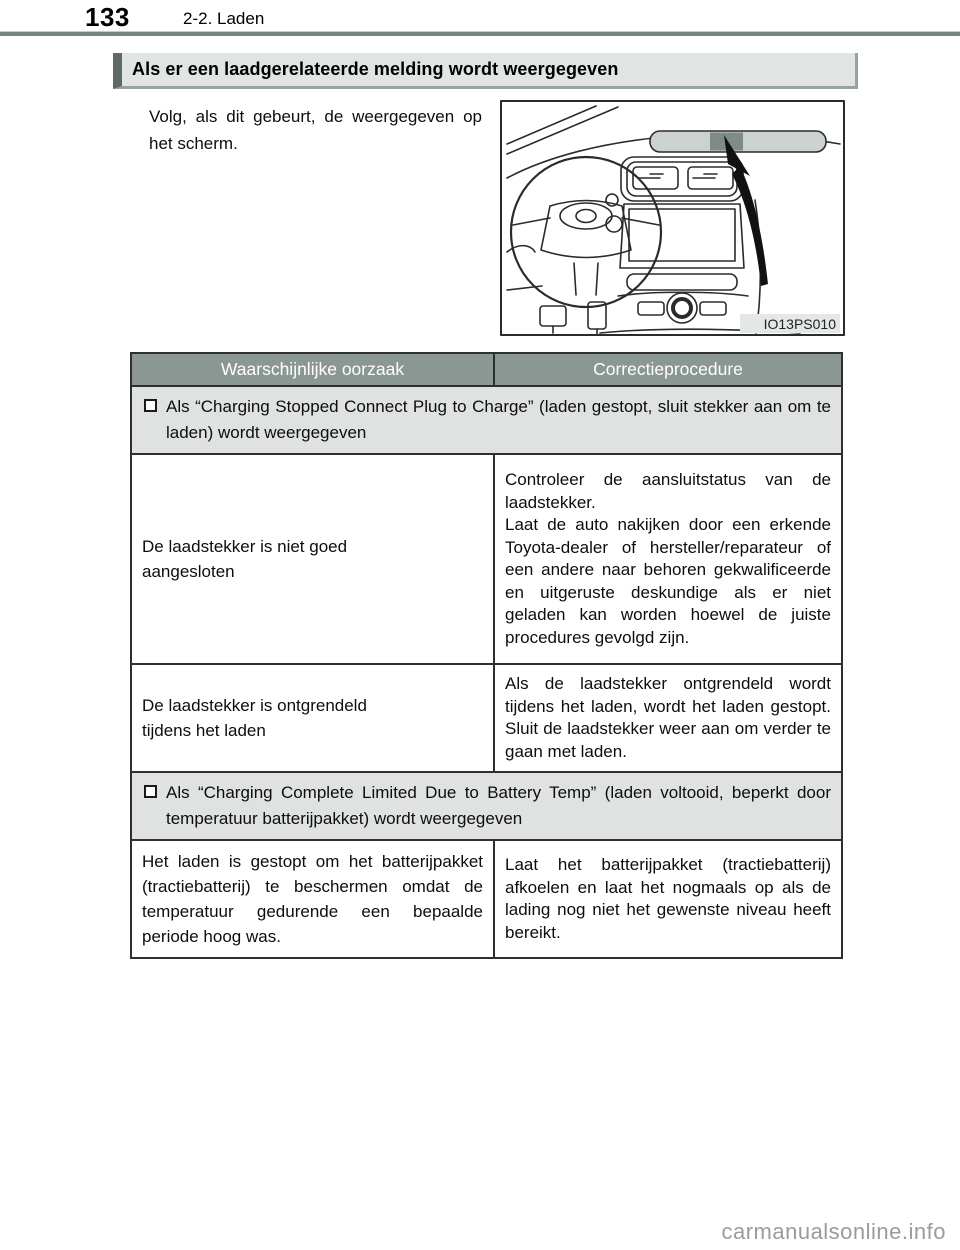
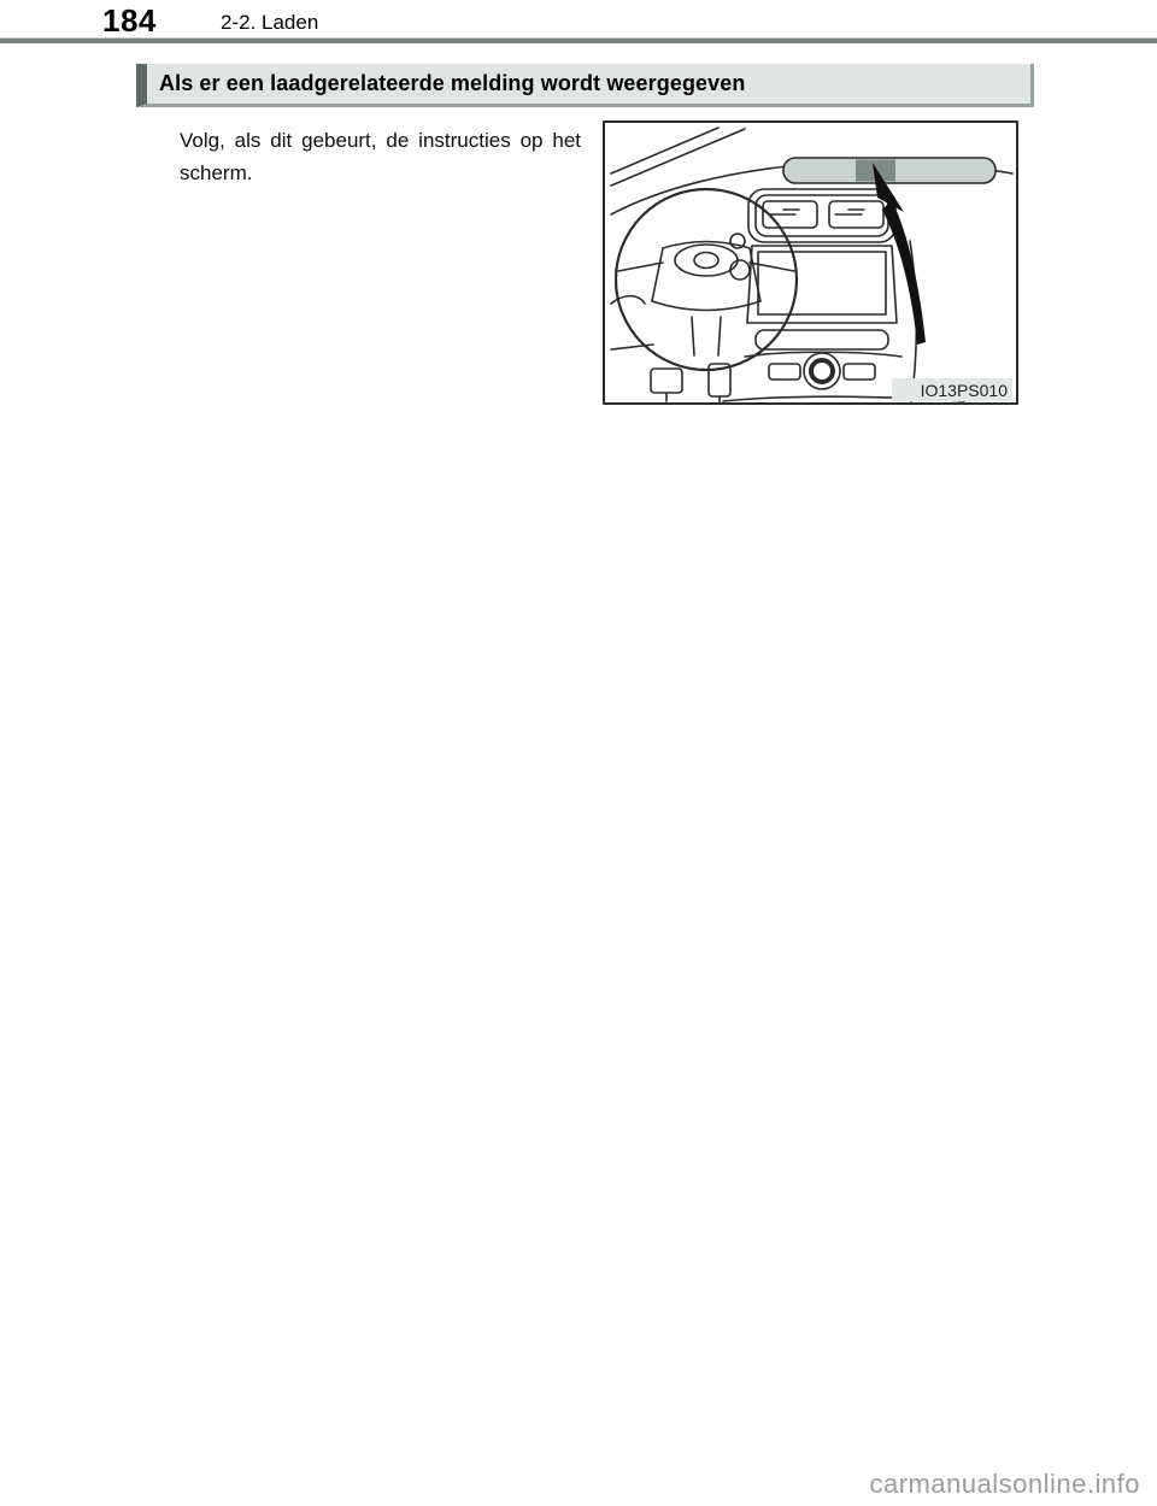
- 133
+ 184
  2-2. Laden
  Als er een laadgerelateerde melding wordt weergegeven
- Volg, als dit gebeurt, de weergegeven op het scherm.
+ Volg, als dit gebeurt, de instructies op het scherm.
  IO13PS010
- Waarschijnlijke oorzaak	Correctieprocedure
- Als “Charging Stopped Connect Plug to Charge” (laden gestopt, sluit stekker aan om te laden) wordt weergegeven
- De laadstekker is niet goed aangesloten	Controleer de aansluitstatus van de laadstekker. Laat de auto nakijken door een erkende Toyota-dealer of hersteller/reparateur of een andere naar behoren gekwalificeerde en uitgeruste deskundige als er niet geladen kan worden hoewel de juiste procedures gevolgd zijn.
- De laadstekker is ontgrendeld tijdens het laden	Als de laadstekker ontgrendeld wordt tijdens het laden, wordt het laden gestopt. Sluit de laadstekker weer aan om verder te gaan met laden.
- Als “Charging Complete Limited Due to Battery Temp” (laden voltooid, beperkt door temperatuur batterijpakket) wordt weergegeven
- Het laden is gestopt om het batterijpakket (tractiebatterij) te beschermen omdat de temperatuur gedurende een bepaalde periode hoog was.	Laat het batterijpakket (tractiebatterij) afkoelen en laat het nogmaals op als de lading nog niet het gewenste niveau heeft bereikt.
  carmanualsonline.info
